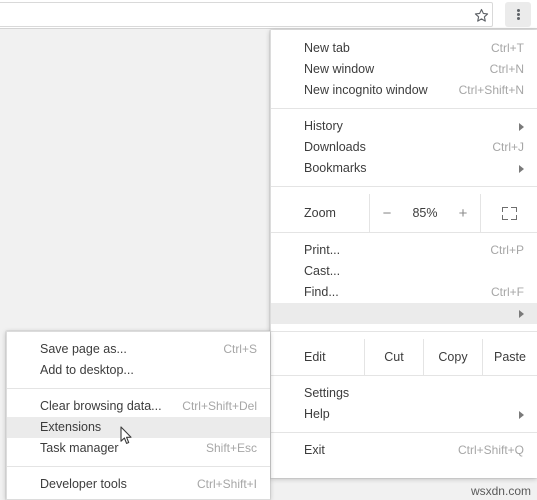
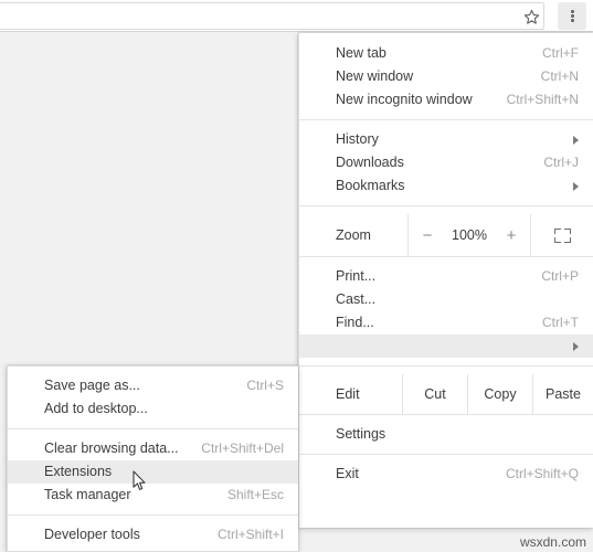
  New tab
- Ctrl+T
+ Ctrl+F
  New window
  Ctrl+N
  New incognito window
  Ctrl+Shift+N
  History
  Downloads
  Ctrl+J
  Bookmarks
  Zoom
  −
- 85%
+ 100%
  +
  Print...
  Ctrl+P
  Cast...
  Find...
- Ctrl+F
+ Ctrl+T
  Edit
  Cut
  Copy
  Paste
  Settings
- Help
  Exit
  Ctrl+Shift+Q
  Save page as...
  Ctrl+S
  Add to desktop...
  Clear browsing data...
  Ctrl+Shift+Del
  Extensions
  Task manager
  Shift+Esc
  Developer tools
  Ctrl+Shift+I
  wsxdn.com
